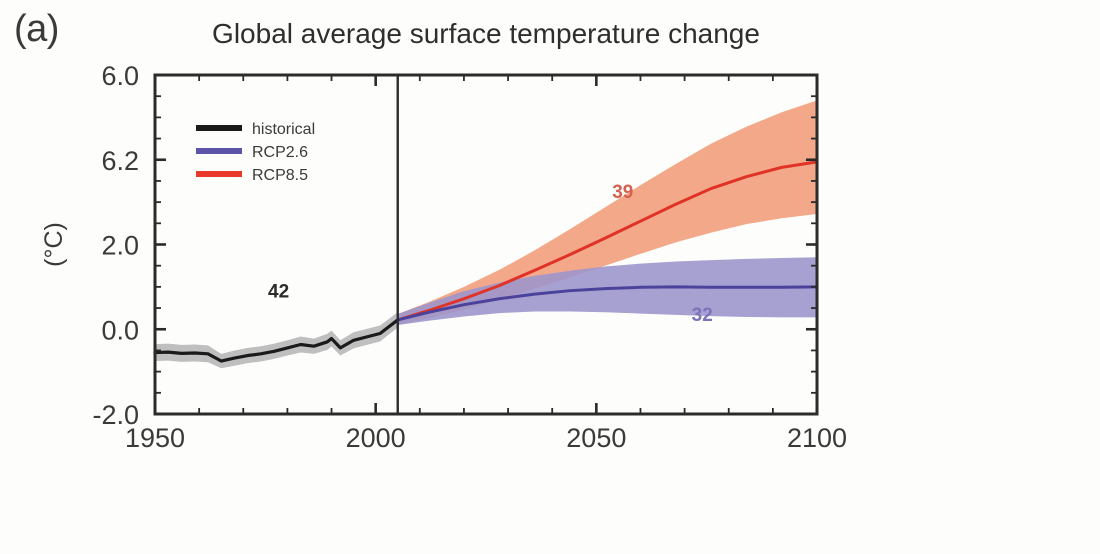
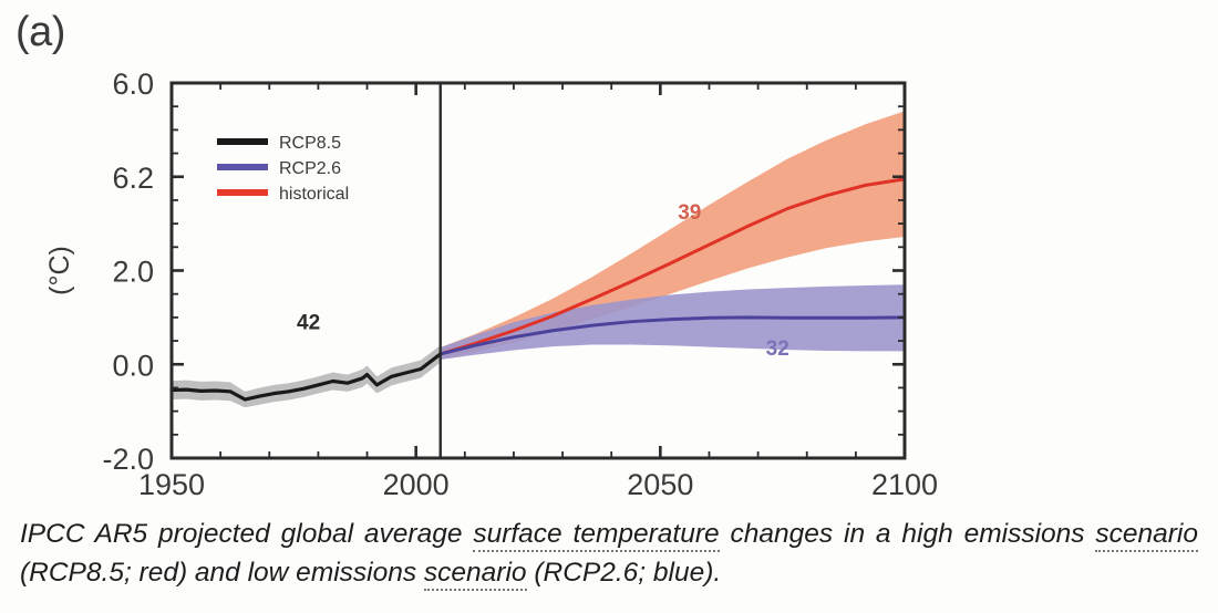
  (a)
- Global average surface temperature change
  1950
  2000
  2050
  2100
  -2.0
  0.0
  2.0
  6.2
  6.0
- historical
+ RCP8.5
  RCP2.6
- RCP8.5
+ historical
  42
  39
  32
+ IPCC AR5 projected global average surface temperature changes in a high emissions scenario (RCP8.5; red) and low emissions scenario (RCP2.6; blue).
